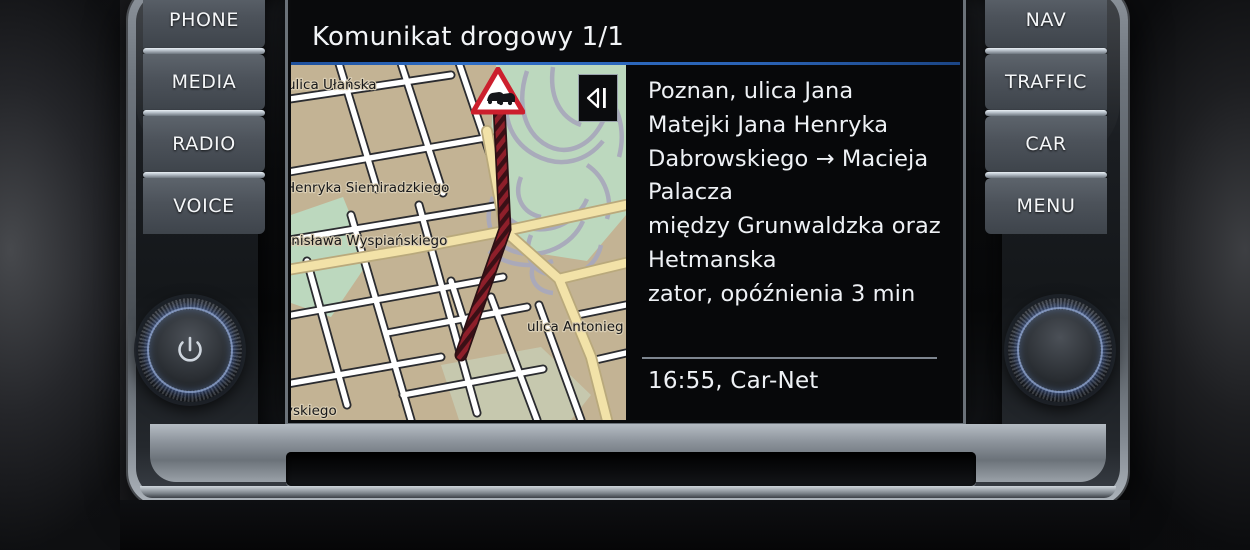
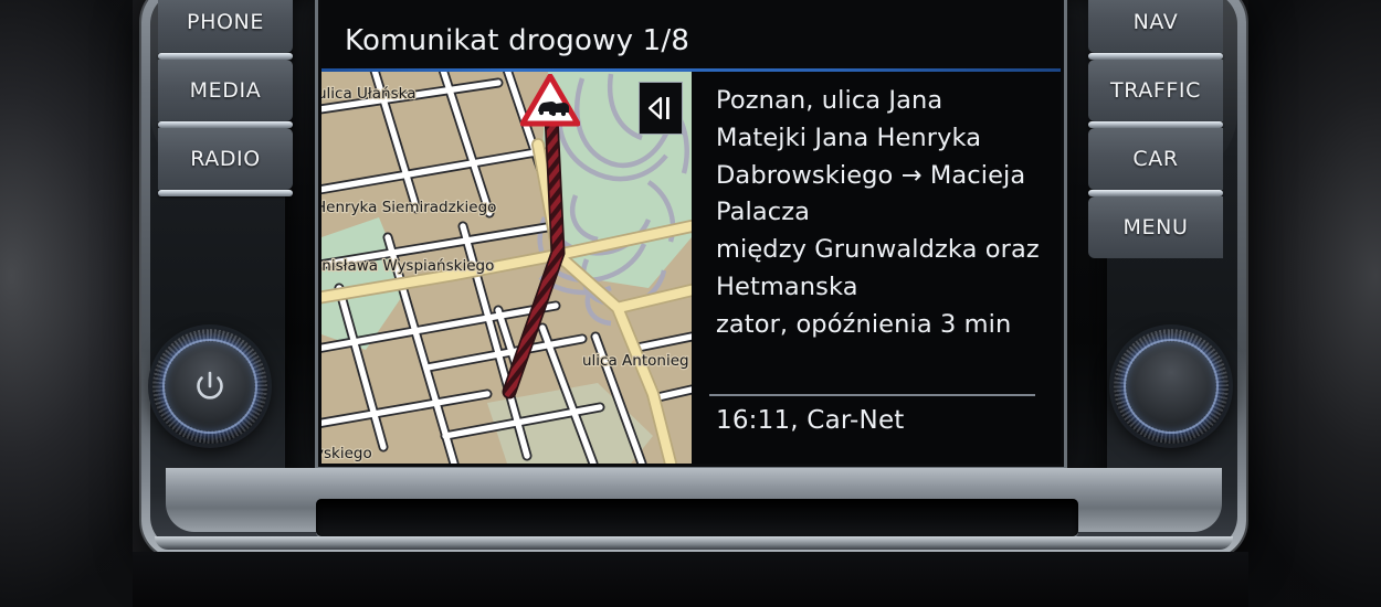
- Komunikat drogowy 1/1
+ Komunikat drogowy 1/8
  ulica Ułańska
  Henryka Siemiradzkiego
  nisława Wyspiańskiego
  ulica Antonieg
  skiego
  Poznan, ulica Jana
  Matejki Jana Henryka
  Dabrowskiego → Macieja
  Palacza
  między Grunwaldzka oraz
  Hetmanska
  zator, opóźnienia 3 min
- 16:55, Car-Net
+ 16:11, Car-Net
  PHONE
  MEDIA
  RADIO
- VOICE
  NAV
  TRAFFIC
  CAR
  MENU
